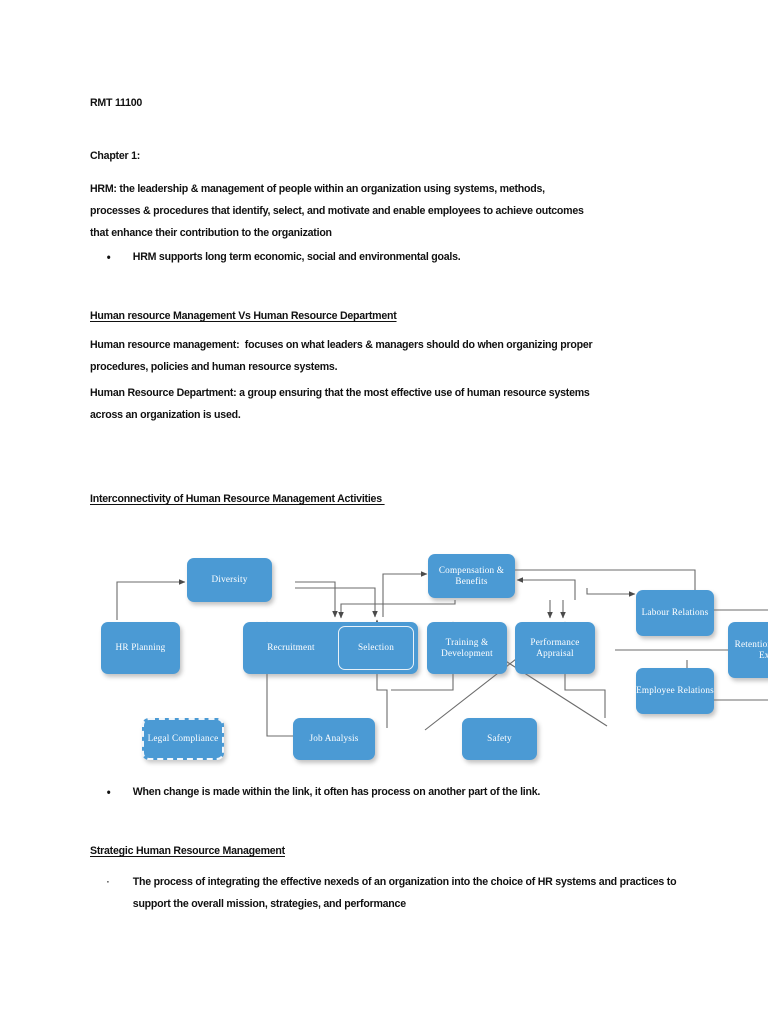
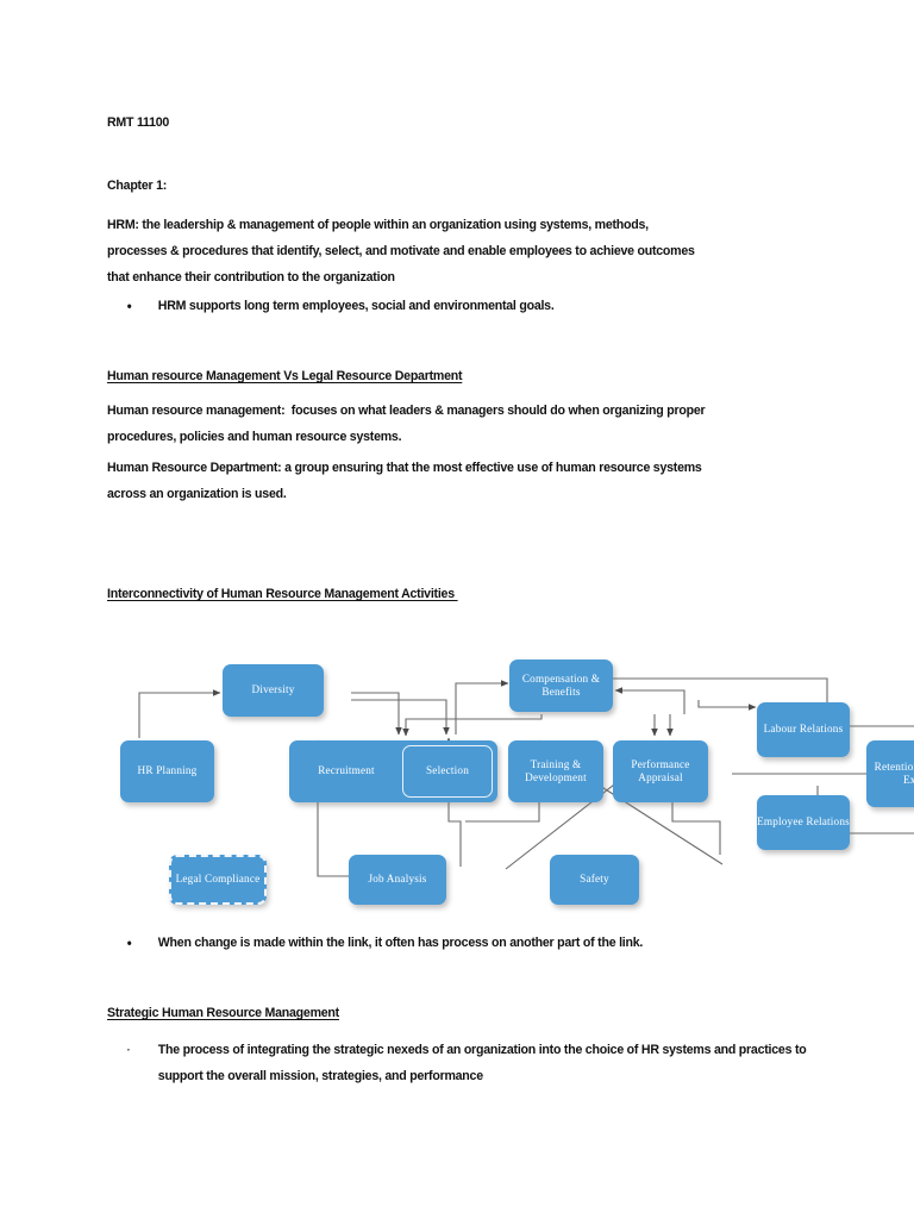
  RMT 11100
  Chapter 1:
  HRM: the leadership & management of people within an organization using systems, methods,
  processes & procedures that identify, select, and motivate and enable employees to achieve outcomes
  that enhance their contribution to the organization
  •
- HRM supports long term economic, social and environmental goals.
+ HRM supports long term employees, social and environmental goals.
- Human resource Management Vs Human Resource Department
+ Human resource Management Vs Legal Resource Department
  Human resource management: focuses on what leaders & managers should do when organizing proper
  procedures, policies and human resource systems.
  Human Resource Department: a group ensuring that the most effective use of human resource systems
  across an organization is used.
  Interconnectivity of Human Resource Management Activities
  HR Planning
  Diversity
  Recruitment
  Selection
  Compensation & Benefits
  Training & Development
  Performance Appraisal
  Labour Relations
  Employee Relations
  Legal Compliance
  Job Analysis
  Safety
  •
  When change is made within the link, it often has process on another part of the link.
  Strategic Human Resource Management
  ·
- The process of integrating the effective nexeds of an organization into the choice of HR systems and practices to support the overall mission, strategies, and performance
+ The process of integrating the strategic nexeds of an organization into the choice of HR systems and practices to support the overall mission, strategies, and performance
